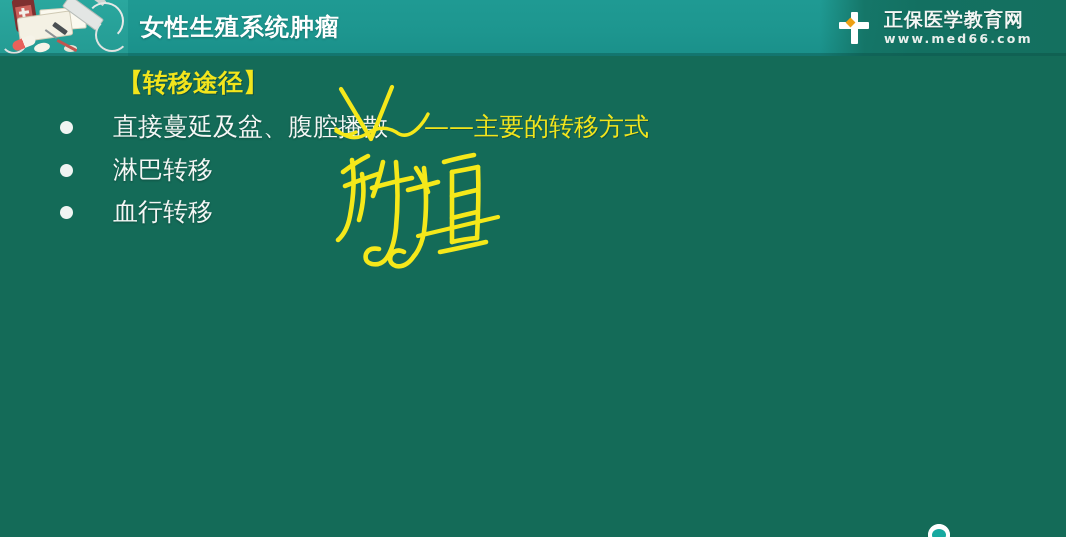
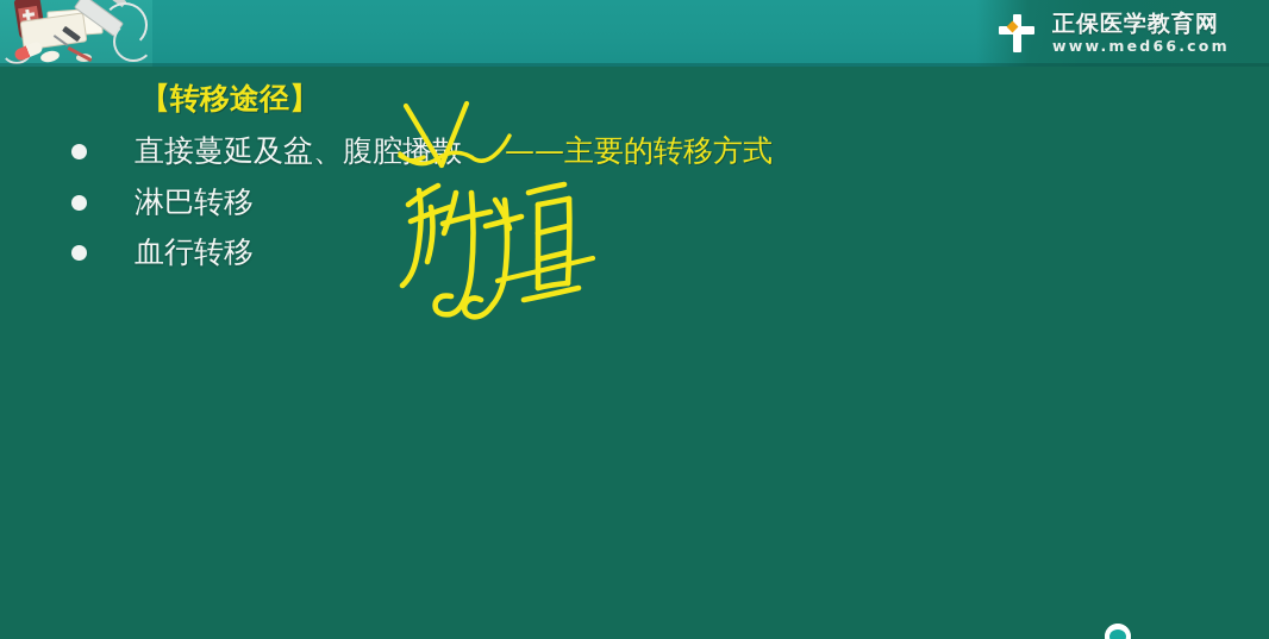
- 女性生殖系统肿瘤
  正保医学教育网
  www.med66.com
  【转移途径】
  直接蔓延及盆、腹腔播
  淋巴转移
  血行转移
  ——主要的转移方式
